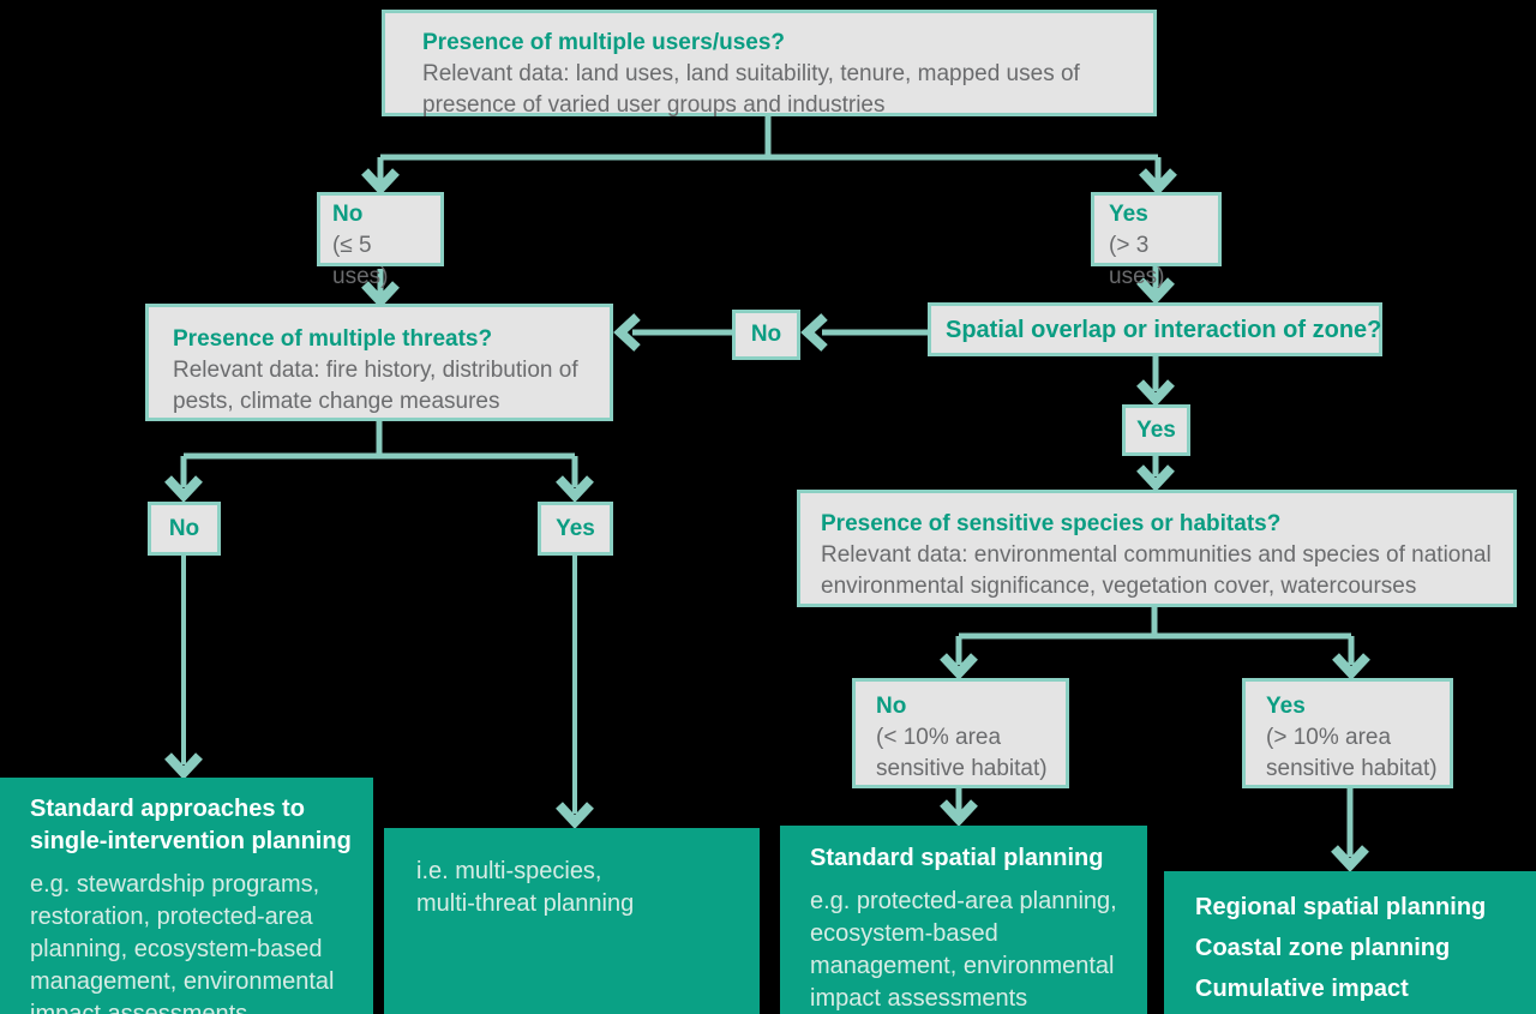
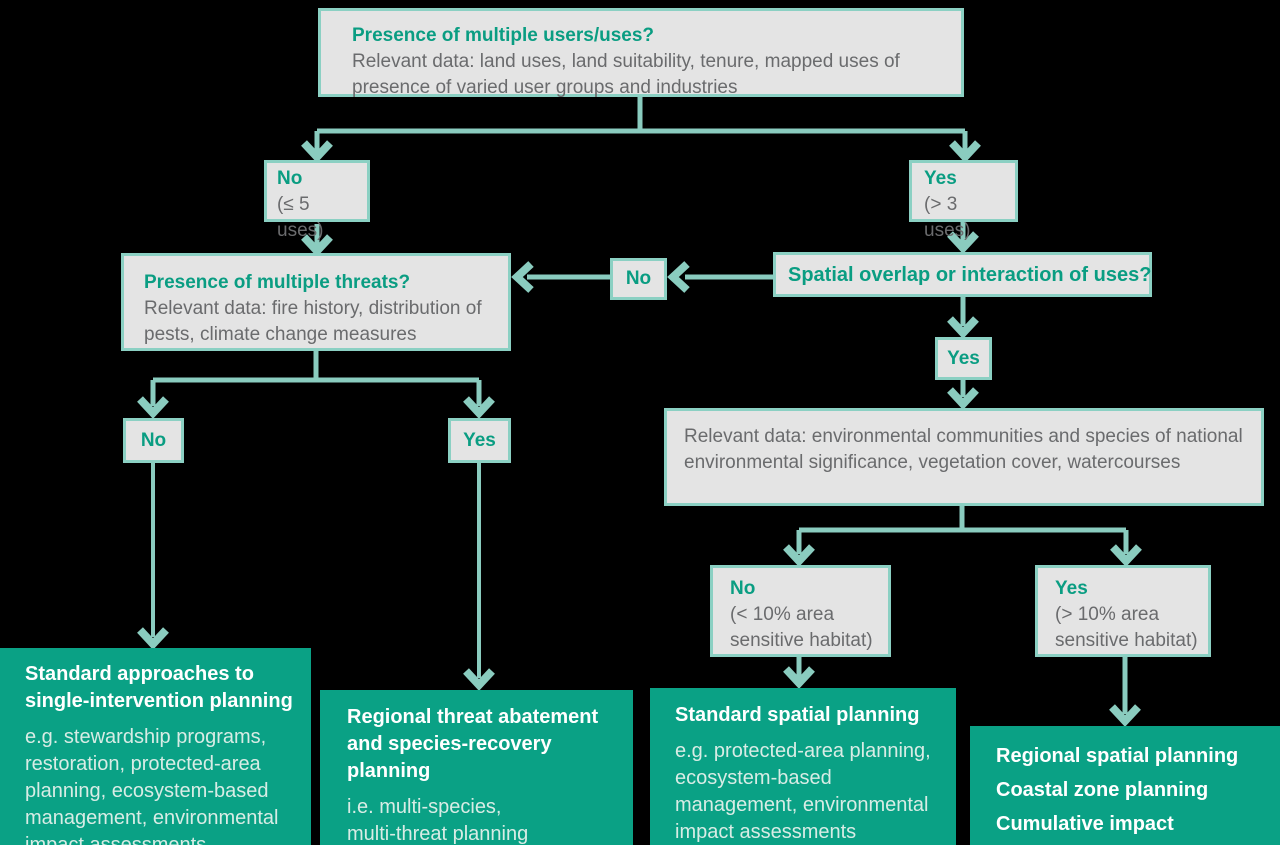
  Presence of multiple users/uses?
  Relevant data: land uses, land suitability, tenure, mapped uses of
  presence of varied user groups and industries
  No
  (≤ 5 uses)
  Yes
  (> 3 uses)
  Presence of multiple threats?
  Relevant data: fire history, distribution of
  pests, climate change measures
  No
- Spatial overlap or interaction of zone?
+ Spatial overlap or interaction of uses?
  Yes
- Presence of sensitive species or habitats?
  Relevant data: environmental communities and species of national
  environmental significance, vegetation cover, watercourses
  No
  Yes
  No
  (< 10% area
  sensitive habitat)
  Yes
  (> 10% area
  sensitive habitat)
  Standard approaches to
  single-intervention planning
  e.g. stewardship programs,
  restoration, protected-area
  planning, ecosystem-based
  management, environmental
+ Regional threat abatement
+ and species-recovery
+ planning
  i.e. multi-species,
  multi-threat planning
  Standard spatial planning
  e.g. protected-area planning,
  ecosystem-based
  management, environmental
  impact assessments
  Regional spatial planning
  Coastal zone planning
